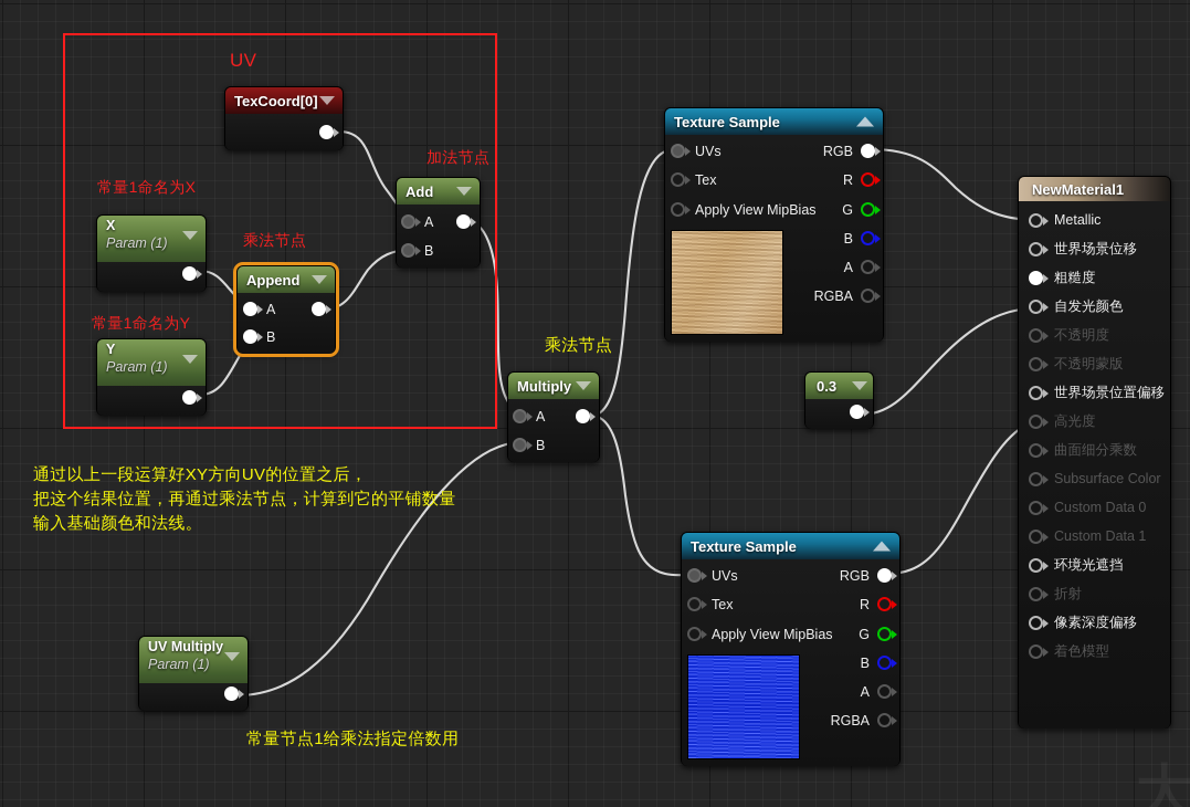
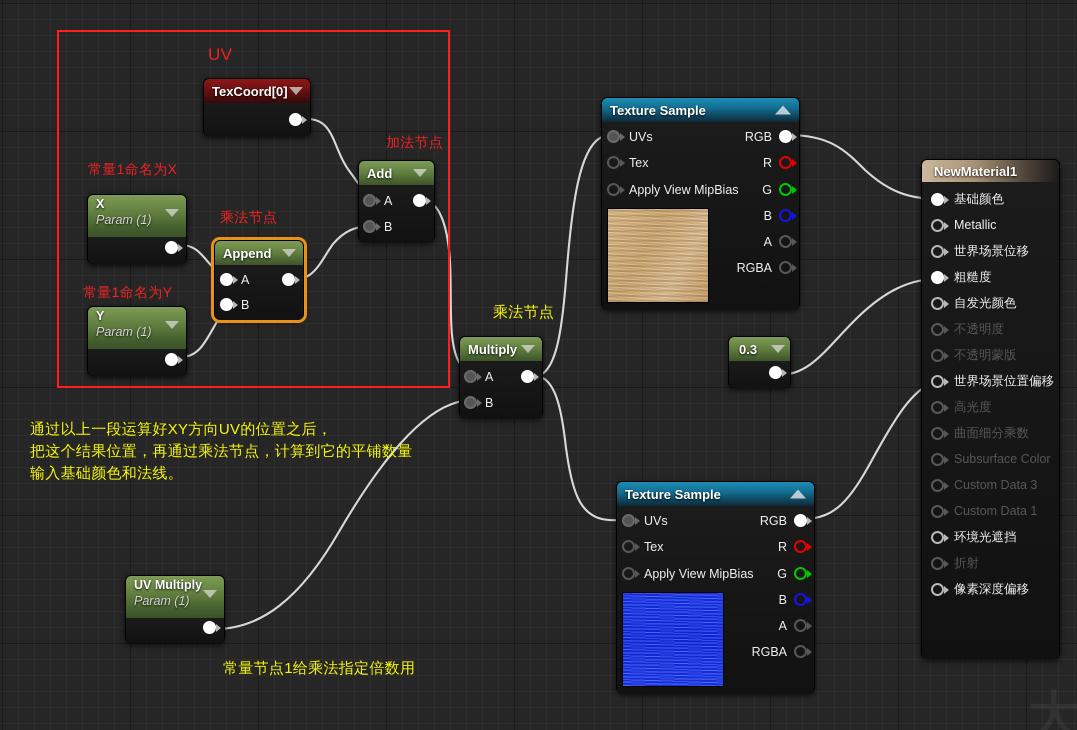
  大
  UV
  常量1命名为X
  乘法节点
  常量1命名为Y
  加法节点
  乘法节点
  通过以上一段运算好XY方向UV的位置之后，
  把这个结果位置，再通过乘法节点，计算到它的平铺数量
  输入基础颜色和法线。
  常量节点1给乘法指定倍数用
  TexCoord[0]
  X
  Param (1)
  Y
  Param (1)
  Append
  A
  B
  Add
  A
  B
  Multiply
  A
  B
  UV Multiply
  Param (1)
  0.3
  Texture Sample
  UVs
  Tex
  Apply View MipBias
  RGB
  R
  G
  B
  A
  RGBA
  Texture Sample
  UVs
  Tex
  Apply View MipBias
  RGB
  R
  G
  B
  A
  RGBA
  NewMaterial1
+ 基础颜色
  Metallic
  世界场景位移
  粗糙度
  自发光颜色
  不透明度
  不透明蒙版
  世界场景位置偏移
  高光度
  曲面细分乘数
  Subsurface Color
- Custom Data 0
+ Custom Data 3
  Custom Data 1
  环境光遮挡
  折射
  像素深度偏移
- 着色模型
